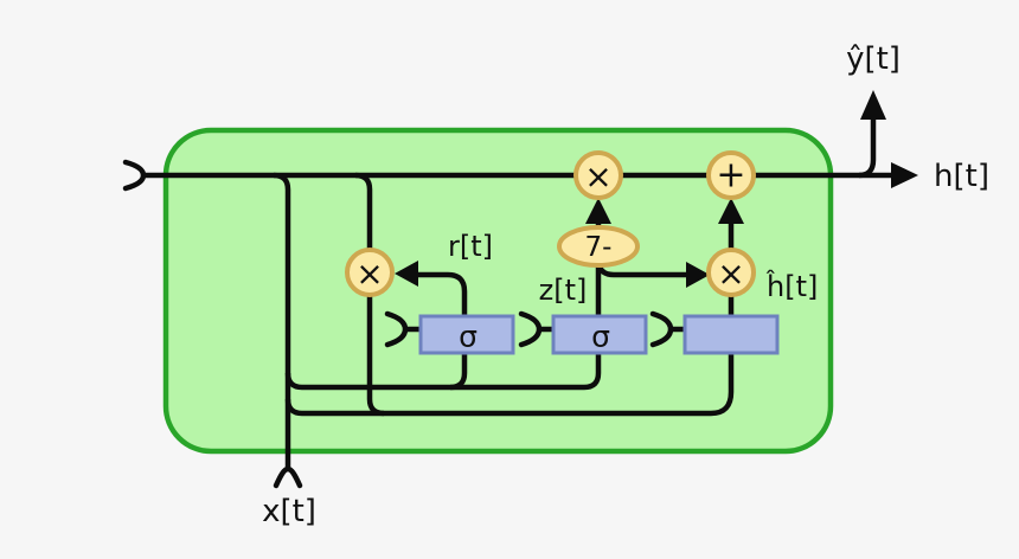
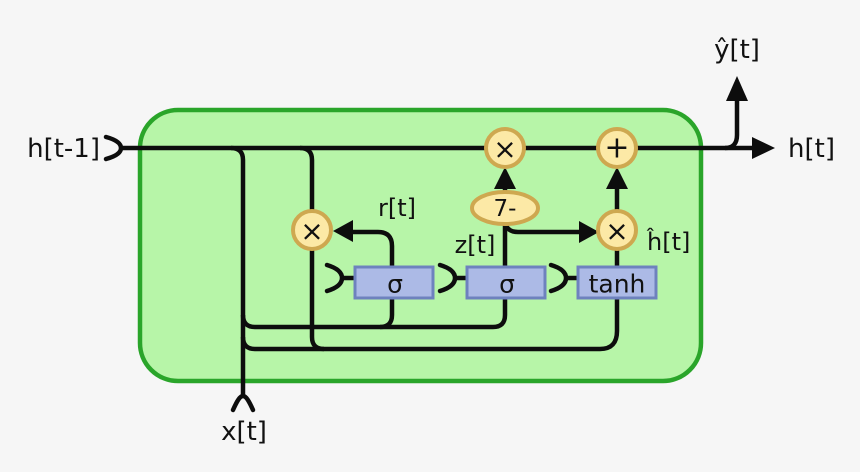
  ×
  ×
  ×
  +
  7-
  σ
  σ
+ tanh
+ h[t-1]
  h[t]
  ŷ[t]
  x[t]
  r[t]
  z[t]
  ĥ[t]
